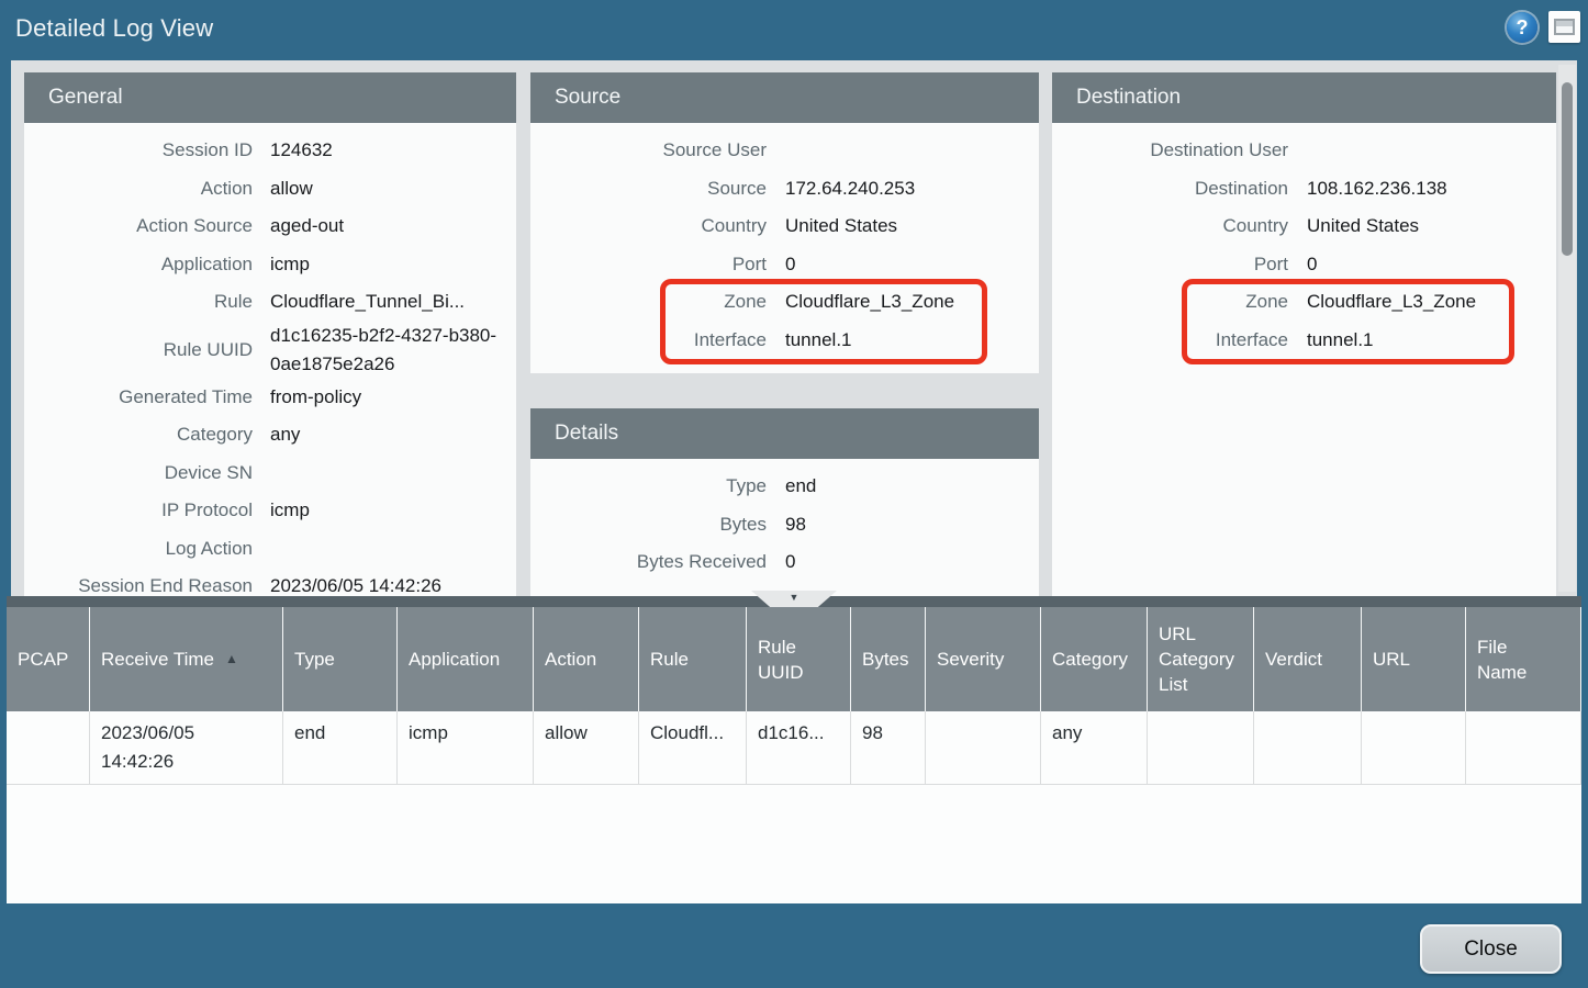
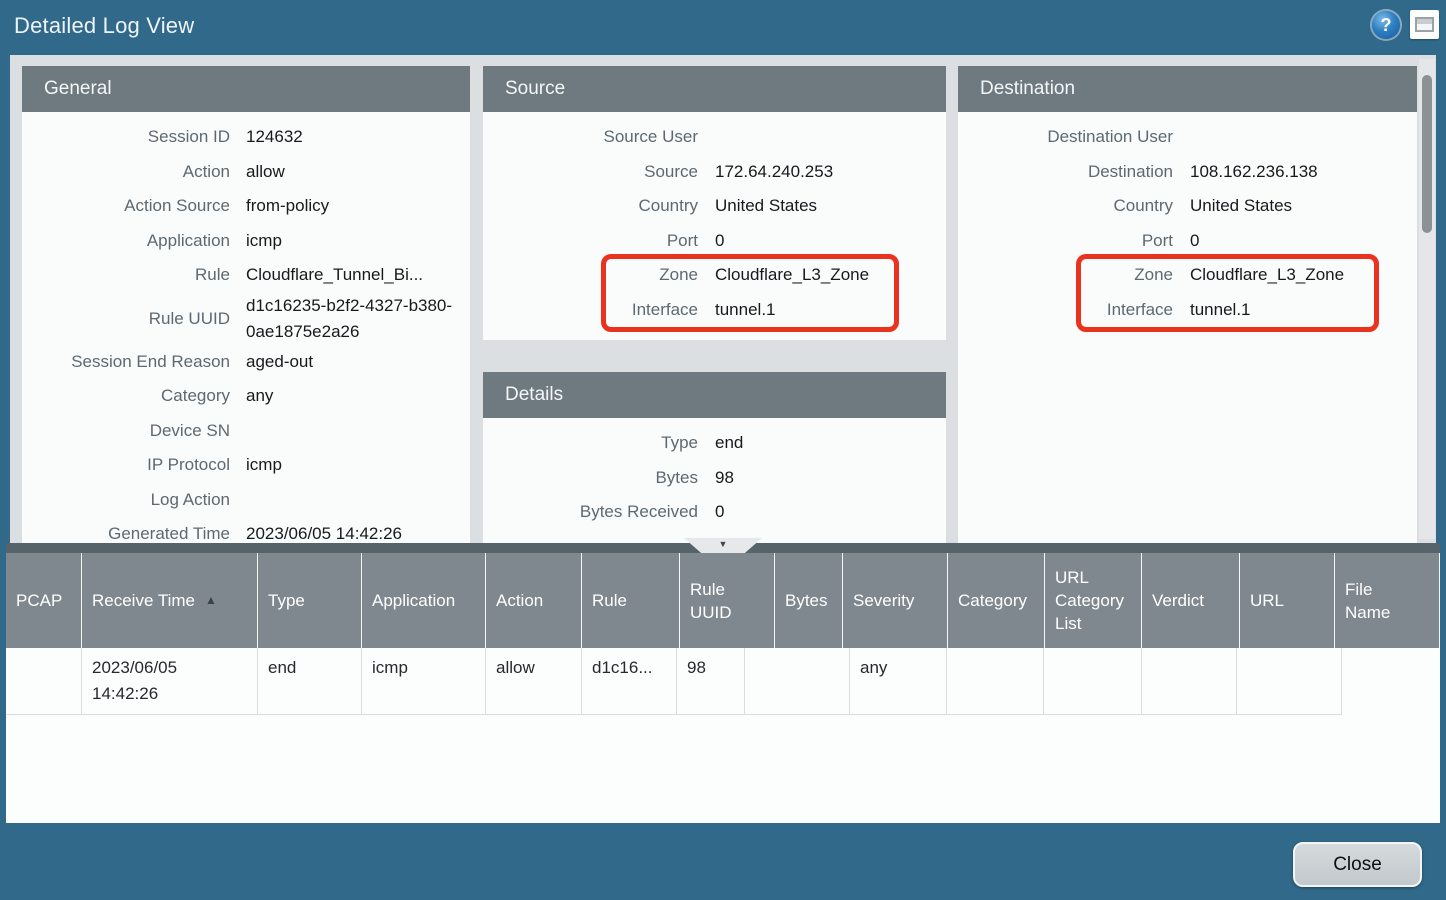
  Detailed Log View
  ?
  General
  Session ID
  124632
  Action
  allow
  Action Source
- aged-out
+ from-policy
  Application
  icmp
  Rule
  Cloudflare_Tunnel_Bi...
  Rule UUID
  d1c16235-b2f2-4327-b380-0ae1875e2a26
- Generated Time
+ Session End Reason
- from-policy
+ aged-out
  Category
  any
  Device SN
  IP Protocol
  icmp
  Log Action
- Session End Reason
+ Generated Time
  2023/06/05 14:42:26
  Source
  Source User
  Source
  172.64.240.253
  Country
  United States
  Port
  0
  Zone
  Cloudflare_L3_Zone
  Interface
  tunnel.1
  Details
  Type
  end
  Bytes
  98
  Bytes Received
  0
  Destination
  Destination User
  Destination
  108.162.236.138
  Country
  United States
  Port
  0
  Zone
  Cloudflare_L3_Zone
  Interface
  tunnel.1
  ▼
  PCAP
  Receive Time
  ▲
  Type
  Application
  Action
  Rule
  Rule UUID
  Bytes
  Severity
  Category
  URL Category List
  Verdict
  URL
  File Name
  2023/06/05 14:42:26
  end
  icmp
  allow
- Cloudfl...
  d1c16...
  98
  any
  Close
